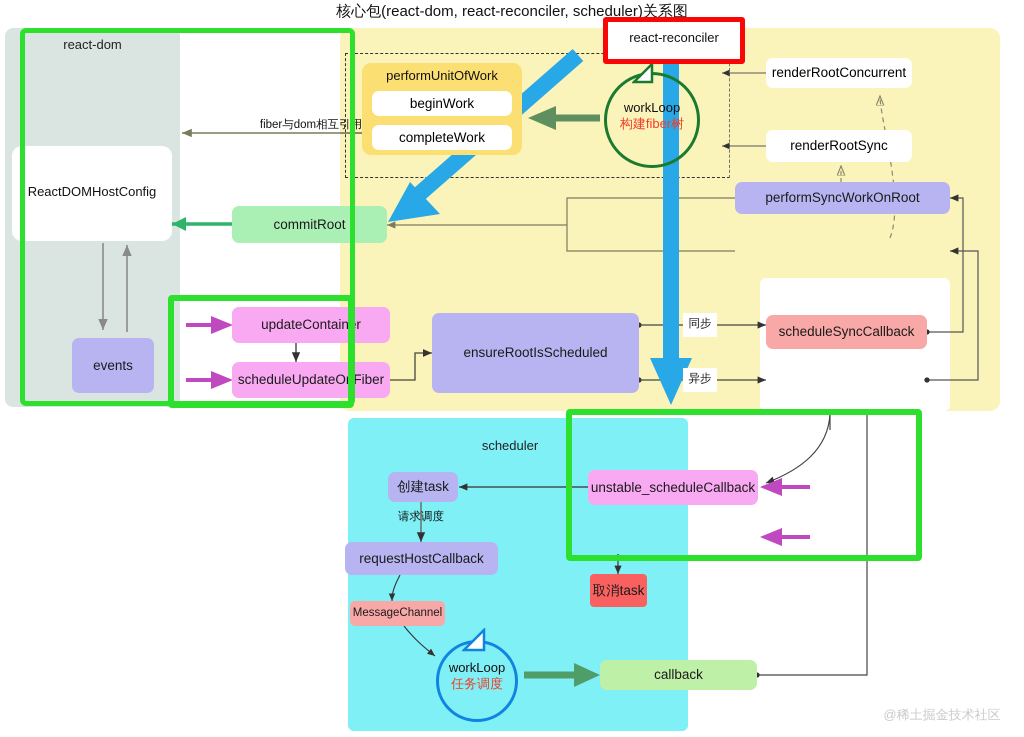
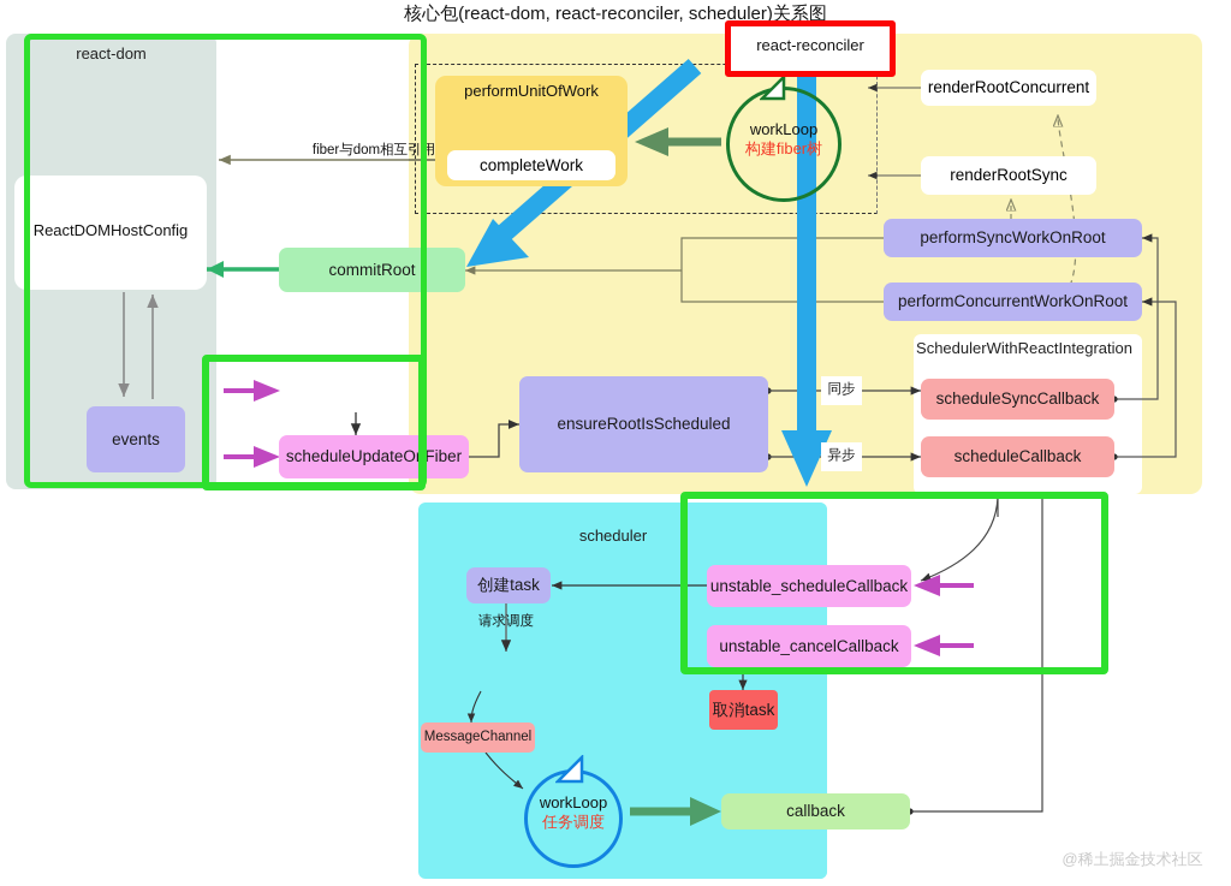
  核心包(react-dom, react-reconciler, scheduler)关系图
  react-dom
  scheduler
+ SchedulerWithReactIntegration
  ReactDOMHostConfig
  events
- updateContainer
  scheduleUpdateOnFiber
  performUnitOfWork
- beginWork
  completeWork
  commitRoot
  renderRootConcurrent
  renderRootSync
  performSyncWorkOnRoot
+ performConcurrentWorkOnRoot
  ensureRootIsScheduled
  scheduleSyncCallback
+ scheduleCallback
  创建task
- requestHostCallback
  MessageChannel
  unstable_scheduleCallback
+ unstable_cancelCallback
  取消task
  callback
  workLoop
  构建fiber树
  workLoop
  任务调度
  fiber与dom相互引用
  同步
  异步
  请求调度
  react-reconciler
  @稀土掘金技术社区
